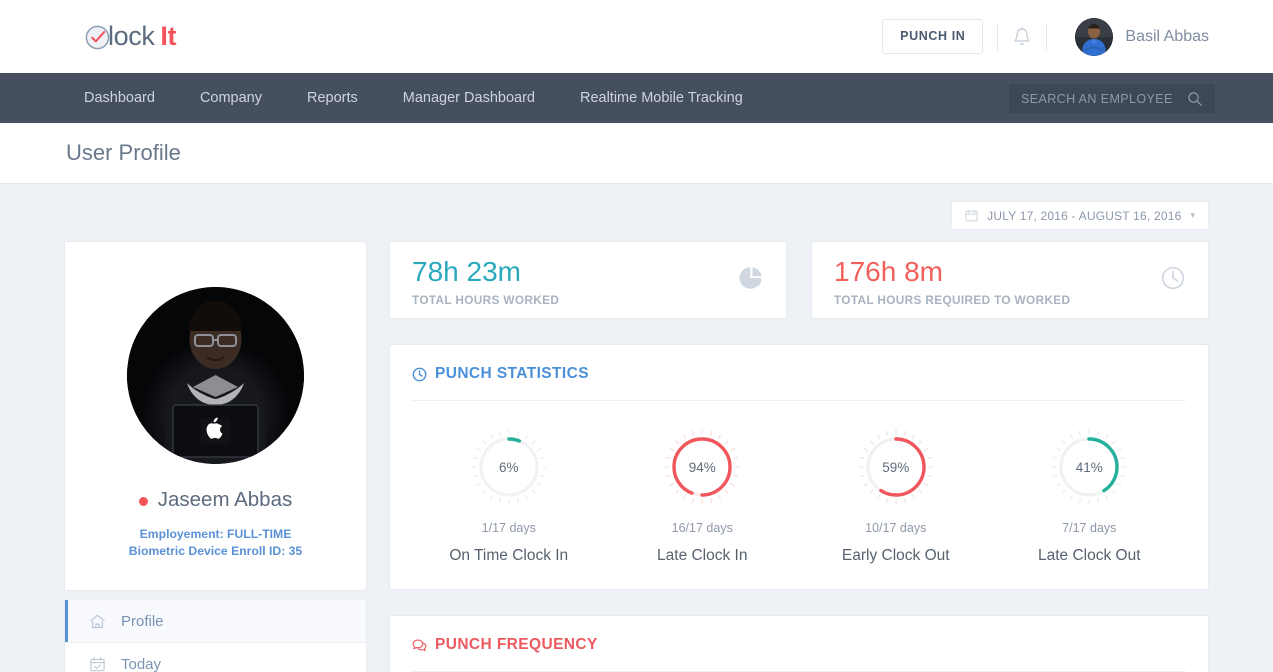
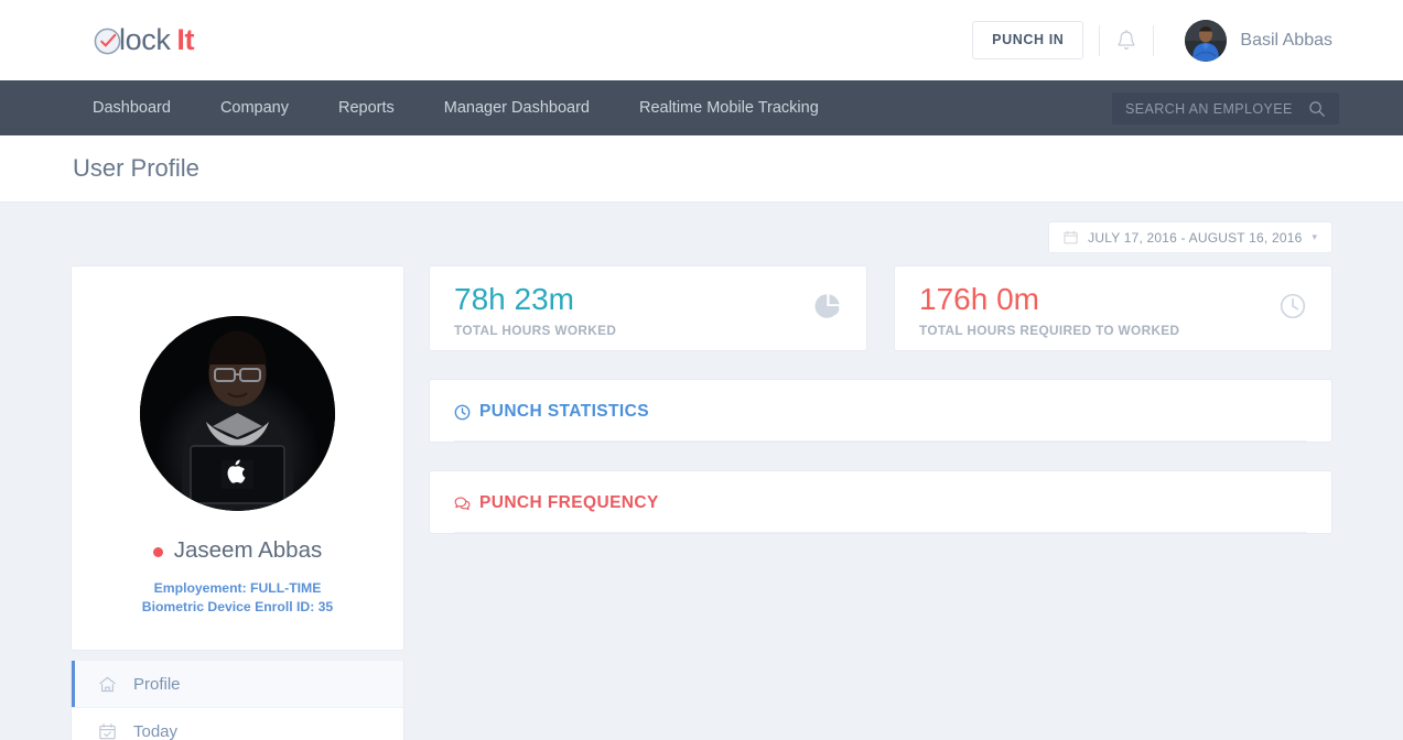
  lock
  It
  PUNCH IN
  Basil Abbas
  Dashboard
  Company
  Reports
  Manager Dashboard
  Realtime Mobile Tracking
  SEARCH AN EMPLOYEE
  User Profile
  JULY 17, 2016 - AUGUST 16, 2016
  ▾
  Jaseem Abbas
  Employement: FULL-TIME
  Biometric Device Enroll ID: 35
  Profile
  Today
  78h 23m
  TOTAL HOURS WORKED
- 176h 8m
+ 176h 0m
  TOTAL HOURS REQUIRED TO WORKED
  PUNCH STATISTICS
- 6%
- 1/17 days
- On Time Clock In
- 94%
- 16/17 days
- Late Clock In
- 59%
- 10/17 days
- Early Clock Out
- 41%
- 7/17 days
- Late Clock Out
  PUNCH FREQUENCY
